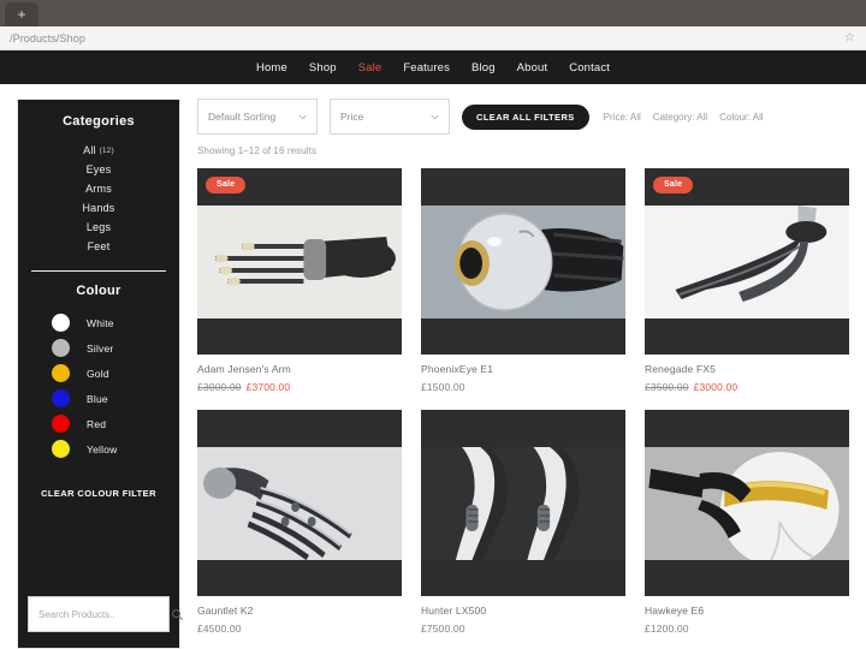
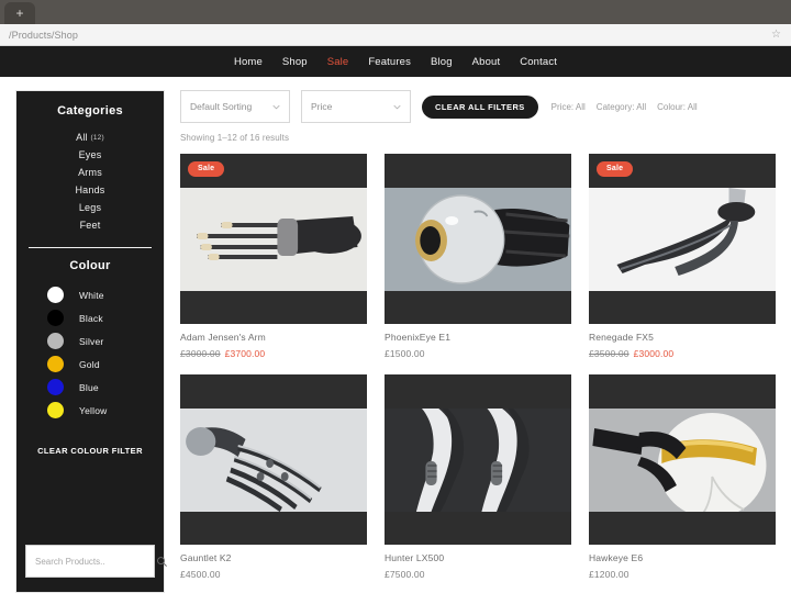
  +
  /Products/Shop
  ☆
  Home
  Shop
  Sale
  Features
  Blog
  About
  Contact
  Categories
  Eyes
  Arms
  Hands
  Legs
  Feet
  Colour
  White
+ Black
  Silver
  Gold
  Blue
- Red
  Yellow
  CLEAR COLOUR FILTER
  Search Products..
  Default Sorting
  Price
  CLEAR ALL FILTERS
  Price: All
  Category: All
  Colour: All
  Showing 1–12 of 16 results
  Adam Jensen's Arm
  £3000.00 £3700.00
  PhoenixEye E1
  £1500.00
  Renegade FX5
  £3500.00 £3000.00
  Gauntlet K2
  £4500.00
  Hunter LX500
  £7500.00
  Hawkeye E6
  £1200.00
